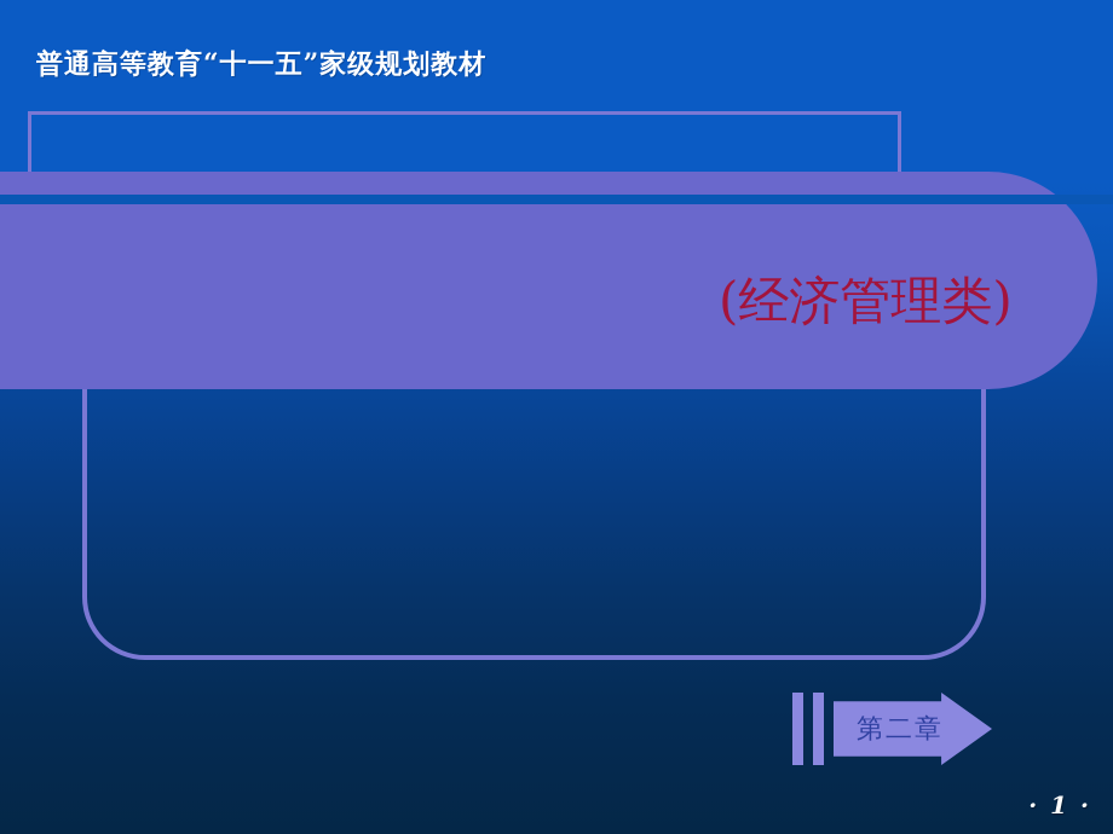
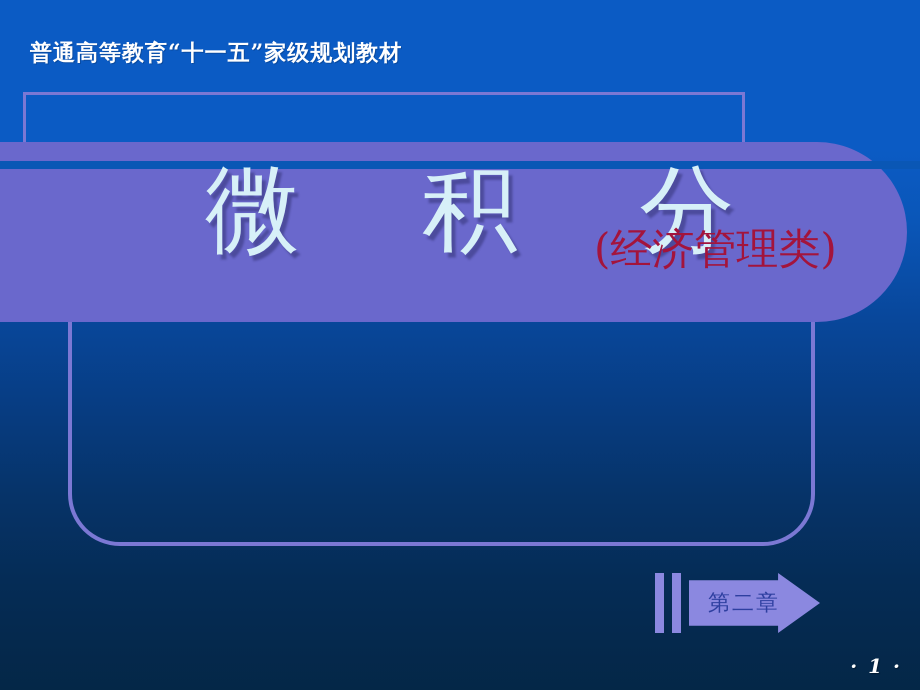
  普通高等教育“十一五”家级规划教材
+ 微 积 分
  (经济管理类)
  第二章
  · 1 ·
